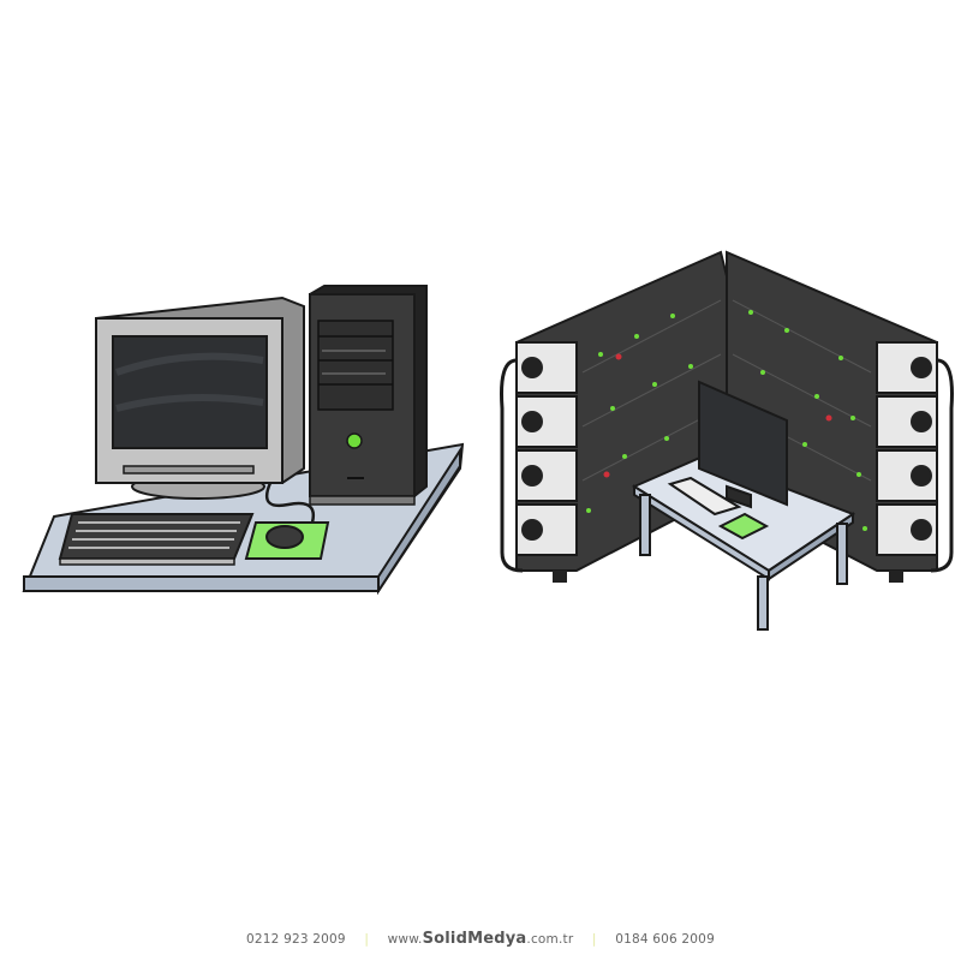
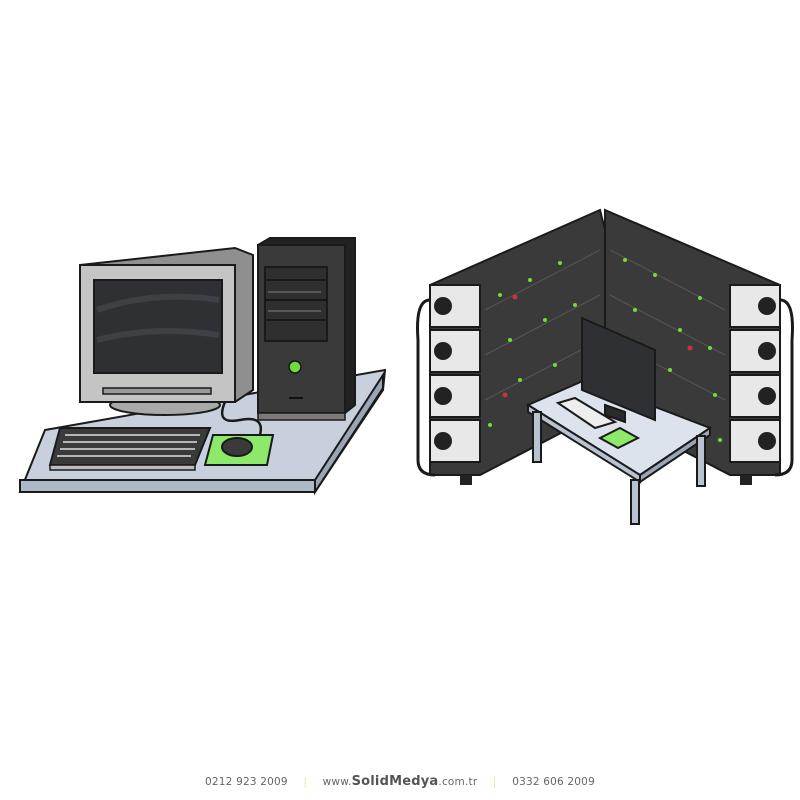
- 0212 923 2009 | www.SolidMedya.com.tr | 0184 606 2009
+ 0212 923 2009 | www.SolidMedya.com.tr | 0332 606 2009
